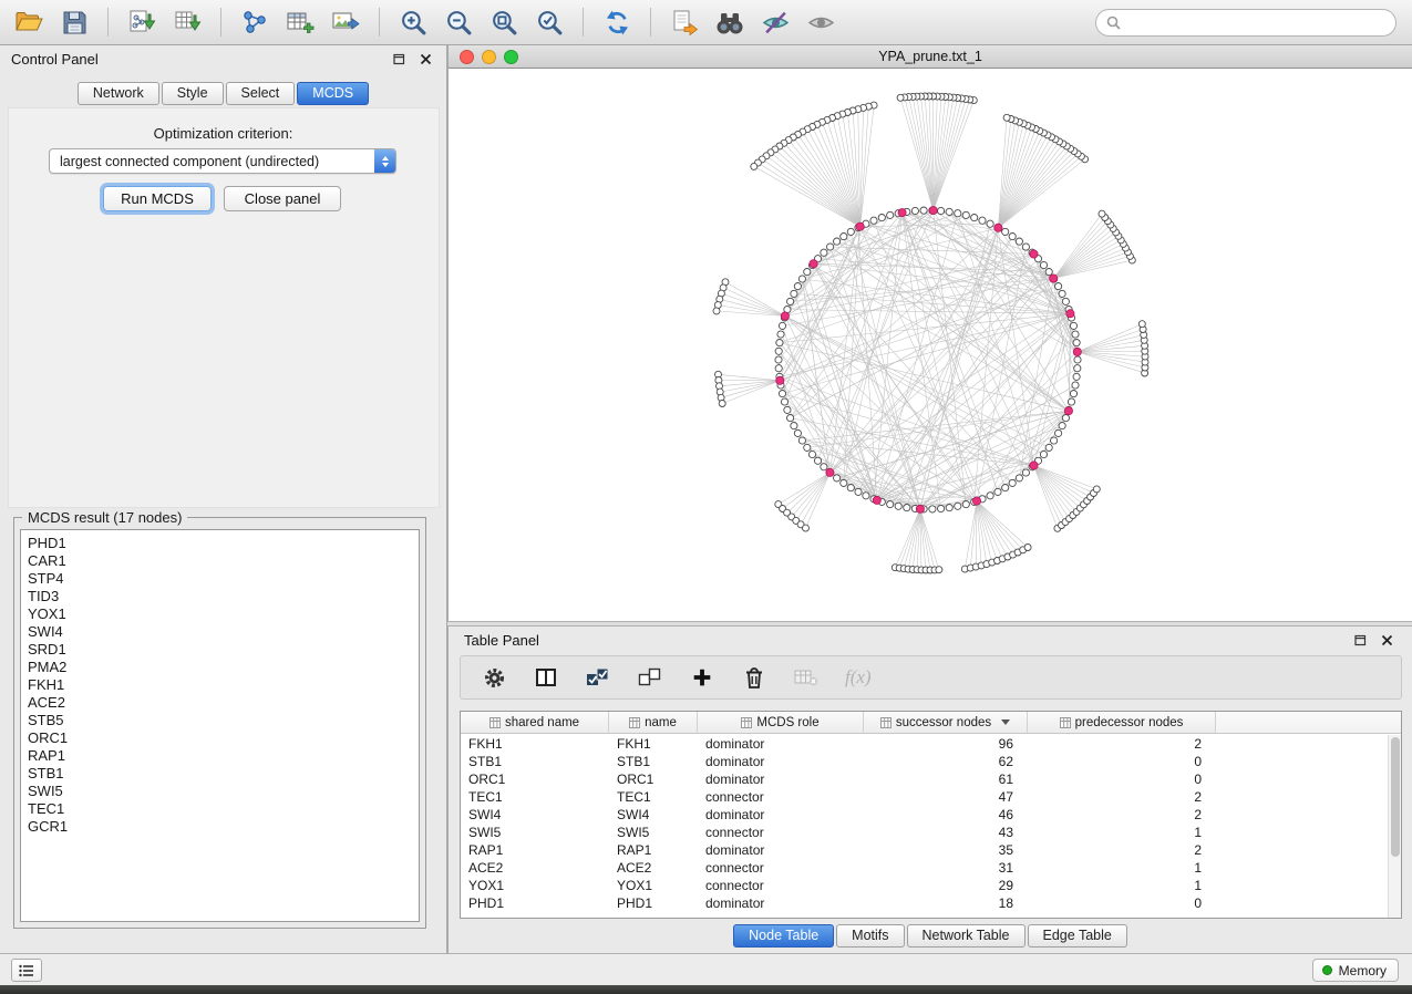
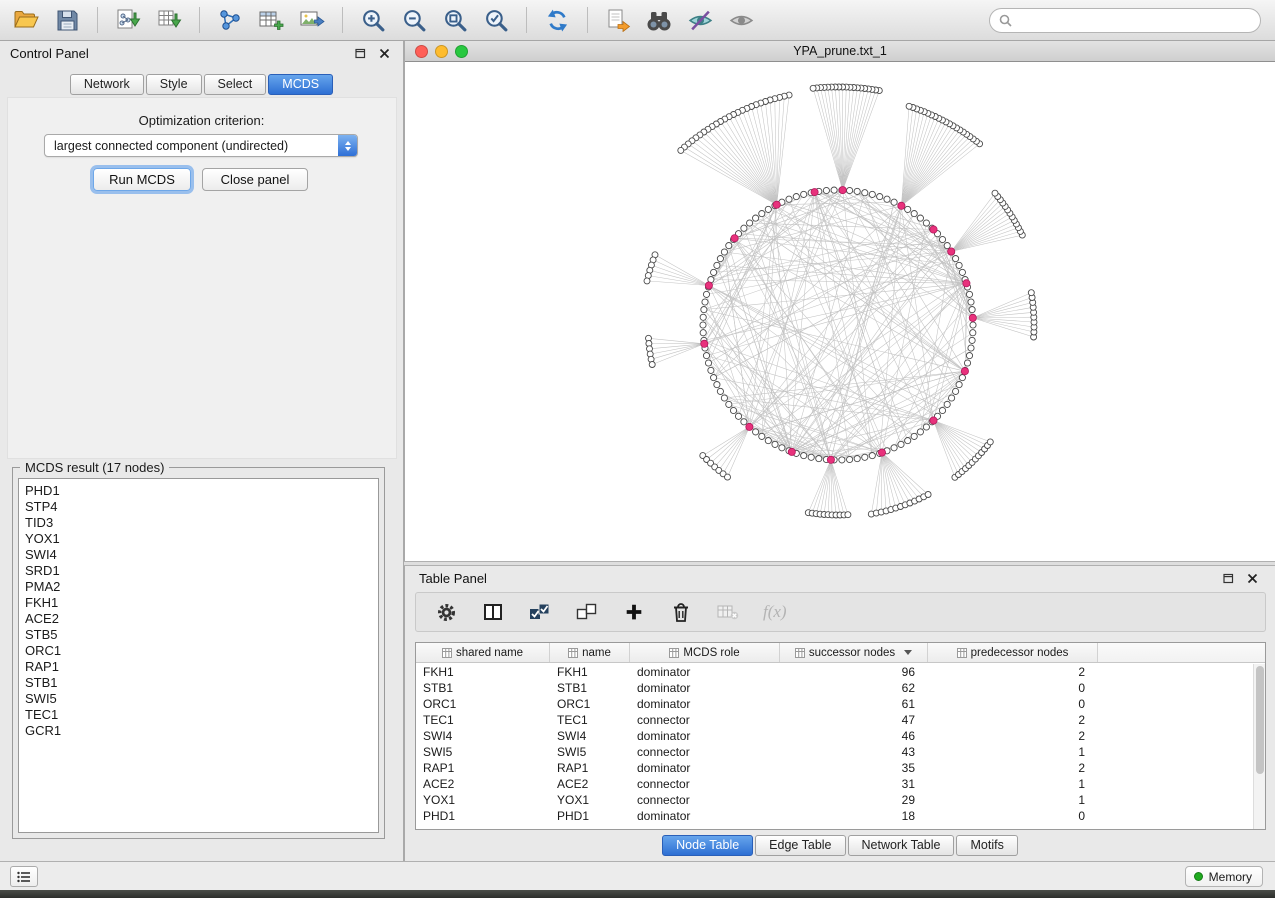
  Control Panel
  Network
  Style
  Select
  MCDS
  Optimization criterion:
  largest connected component (undirected)
  Run MCDS
  Close panel
  MCDS result (17 nodes)
  PHD1
- CAR1
  STP4
  TID3
  YOX1
  SWI4
  SRD1
  PMA2
  FKH1
  ACE2
  STB5
  ORC1
  RAP1
  STB1
  SWI5
  TEC1
  GCR1
  YPA_prune.txt_1
  Table Panel
  f(x)
  shared name
  name
  MCDS role
  successor nodes
  predecessor nodes
  FKH1
  FKH1
  dominator
  96
  2
  STB1
  STB1
  dominator
  62
  0
  ORC1
  ORC1
  dominator
  61
  0
  TEC1
  TEC1
  connector
  47
  2
  SWI4
  SWI4
  dominator
  46
  2
  SWI5
  SWI5
  connector
  43
  1
  RAP1
  RAP1
  dominator
  35
  2
  ACE2
  ACE2
  connector
  31
  1
  YOX1
  YOX1
  connector
  29
  1
  PHD1
  PHD1
  dominator
  18
  0
  Node Table
- Motifs
+ Edge Table
  Network Table
- Edge Table
+ Motifs
  Memory
